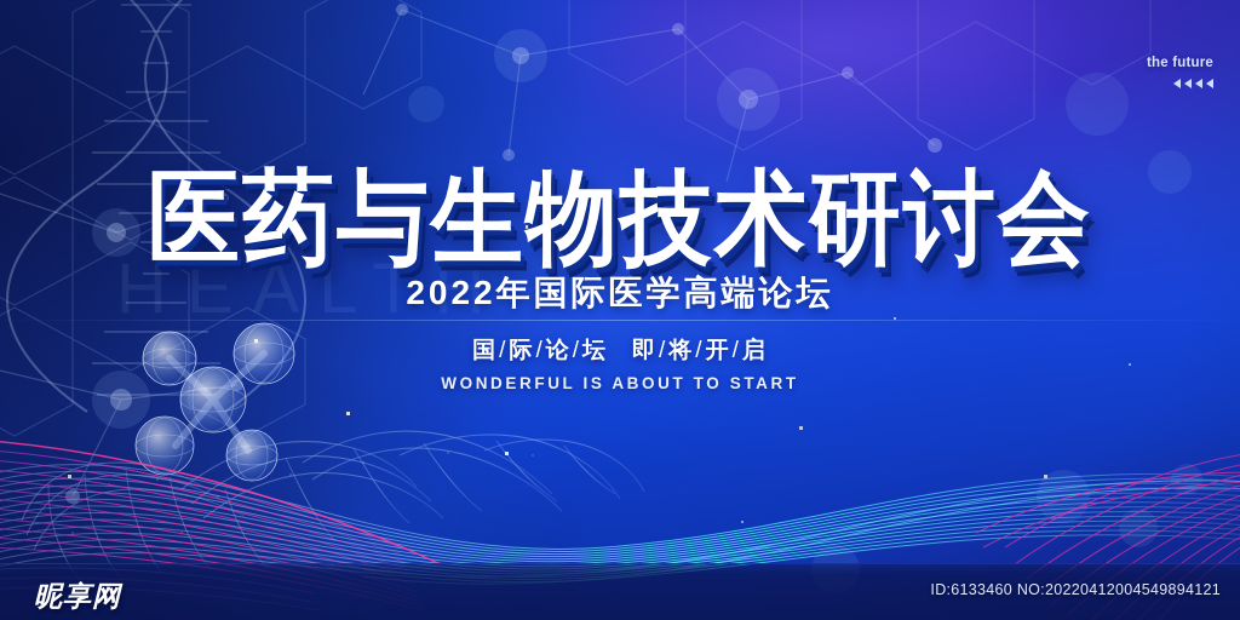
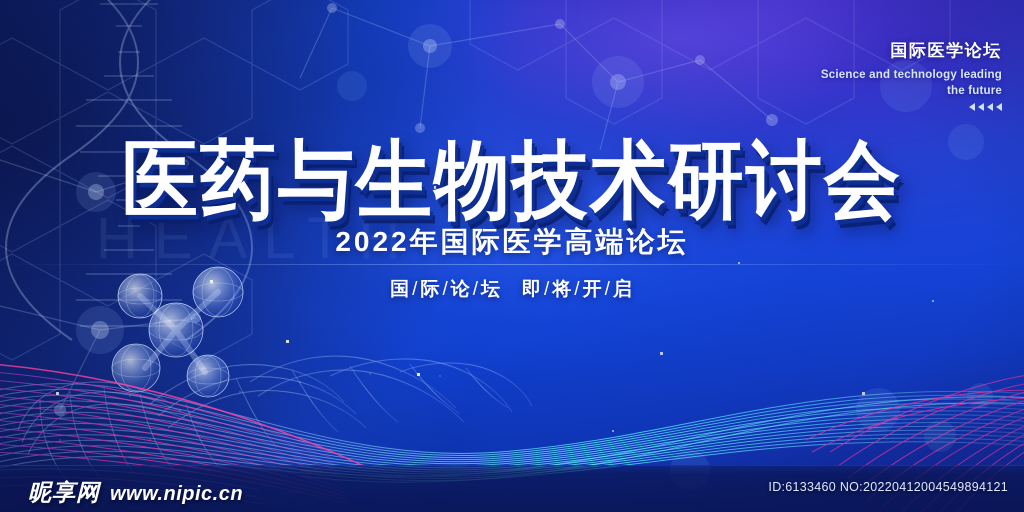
+ 国际医学论坛
+ Science and technology leading
  the future
  医药与生物技术研讨会
  2022年国际医学高端论坛
  国/际/论/坛 即/将/开/启
- WONDERFUL IS ABOUT TO START
  昵享网
+ www.nipic.cn
  ID:6133460 NO:20220412004549894121
